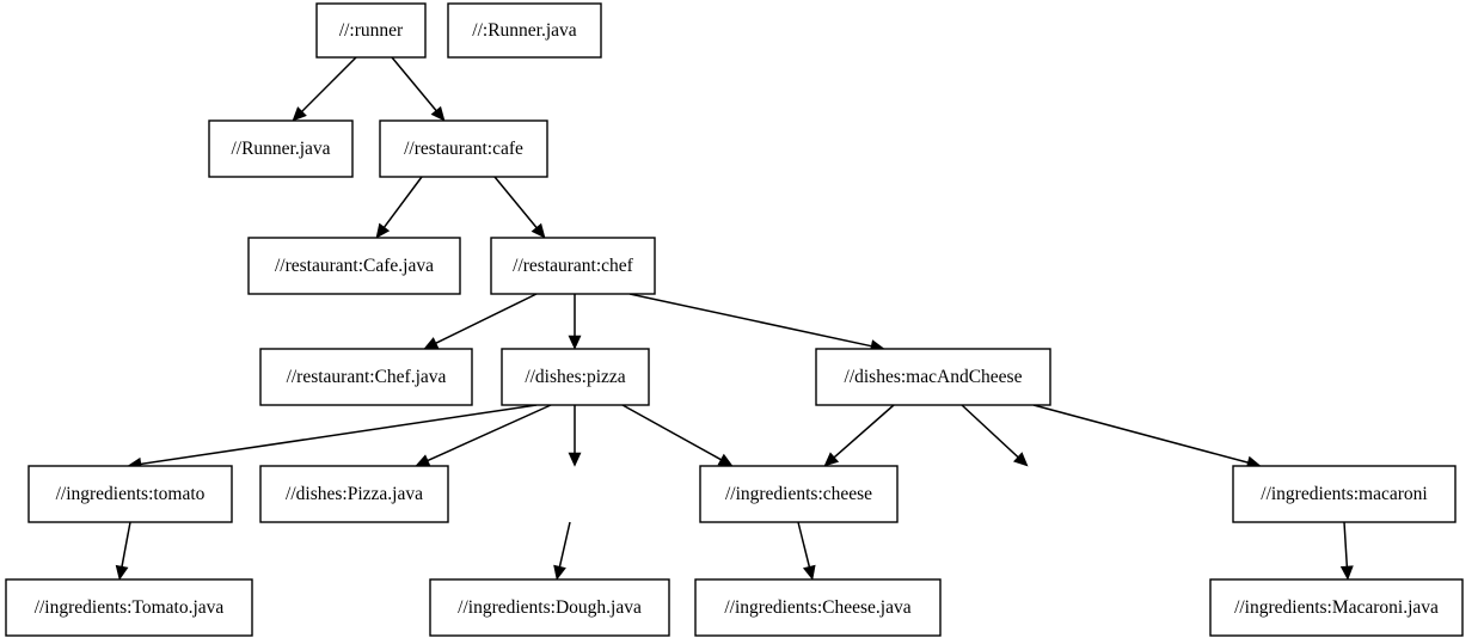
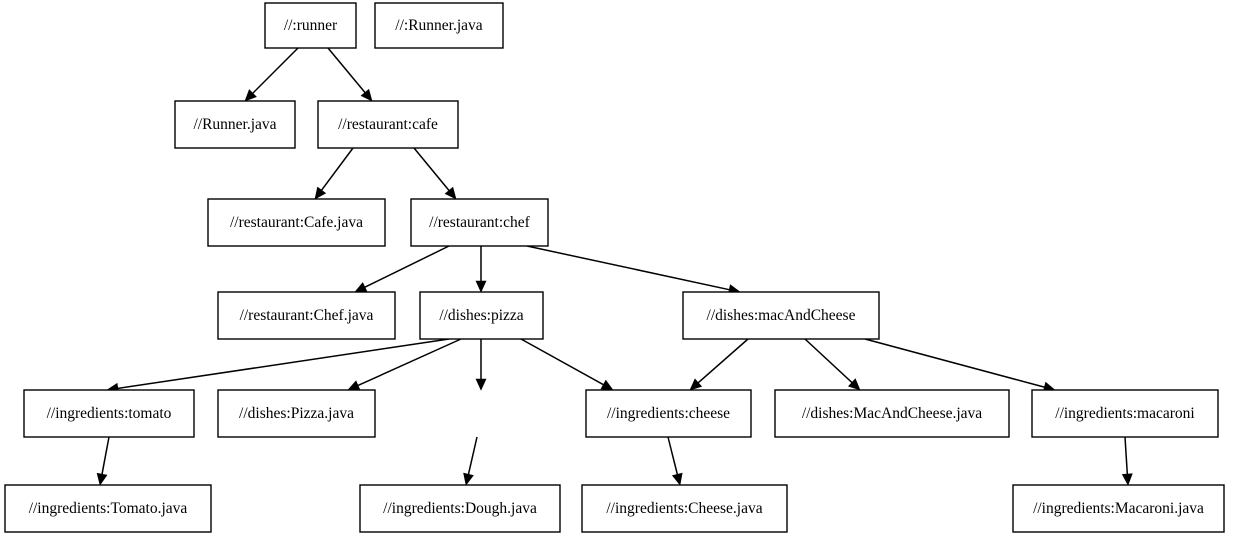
  //:runner
  //:Runner.java
  //Runner.java
  //restaurant:cafe
  //restaurant:Cafe.java
  //restaurant:chef
  //restaurant:Chef.java
  //dishes:pizza
  //dishes:macAndCheese
  //ingredients:tomato
  //dishes:Pizza.java
  //ingredients:cheese
+ //dishes:MacAndCheese.java
  //ingredients:macaroni
  //ingredients:Tomato.java
  //ingredients:Dough.java
  //ingredients:Cheese.java
  //ingredients:Macaroni.java
